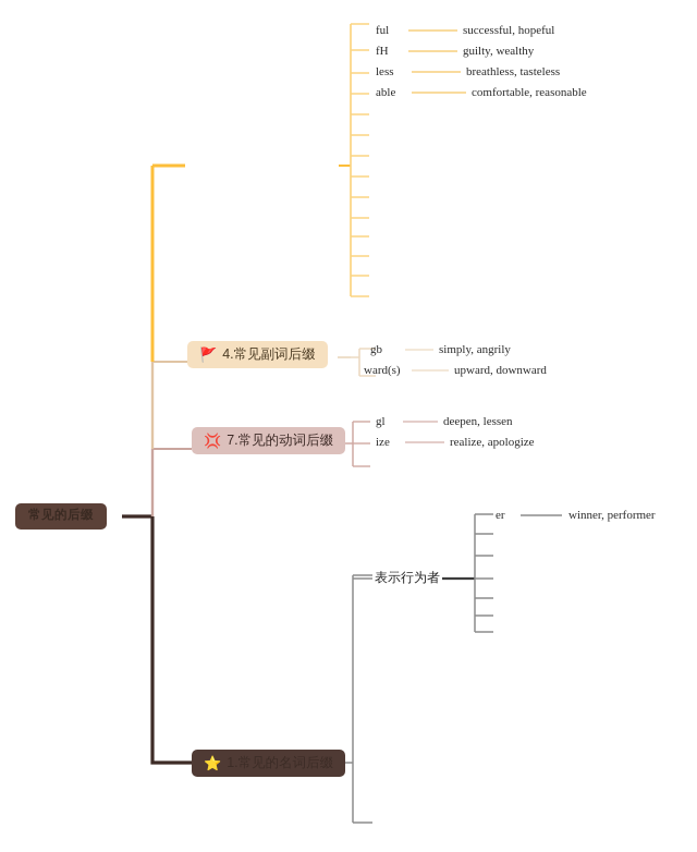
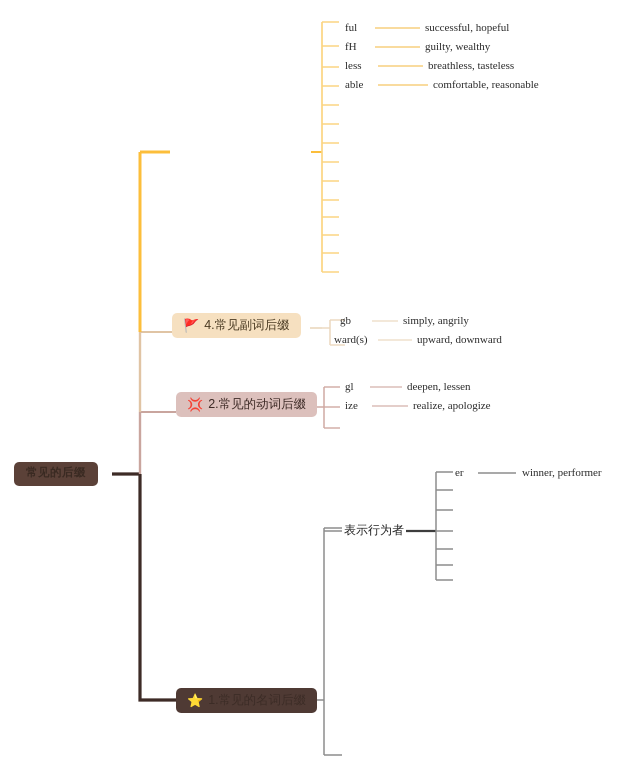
  常见的后缀
  🚩
  4.常见副词后缀
  💢
- 7.常见的动词后缀
+ 2.常见的动词后缀
  ⭐
  ful
  successful, hopeful
  fH
  guilty, wealthy
  less
  breathless, tasteless
  able
  comfortable, reasonable
  gb
  simply, angrily
  ward(s)
  upward, downward
  gl
  deepen, lessen
  ize
  realize, apologize
  表示行为者
  er
  winner, performer
